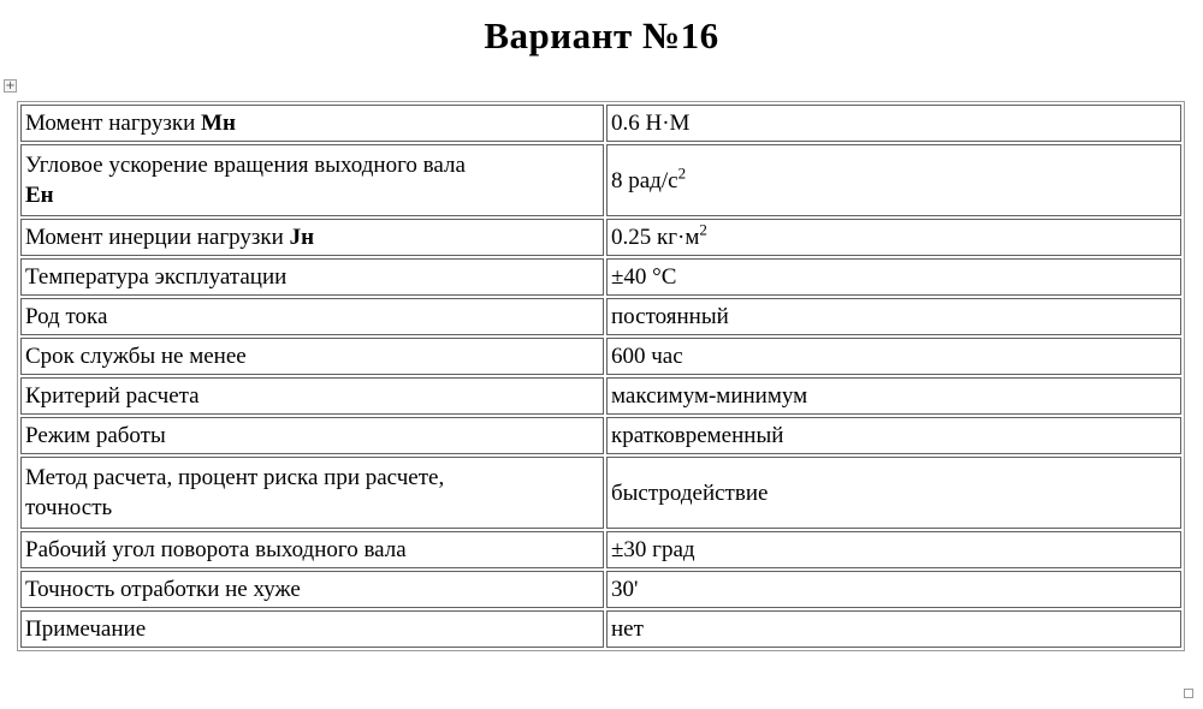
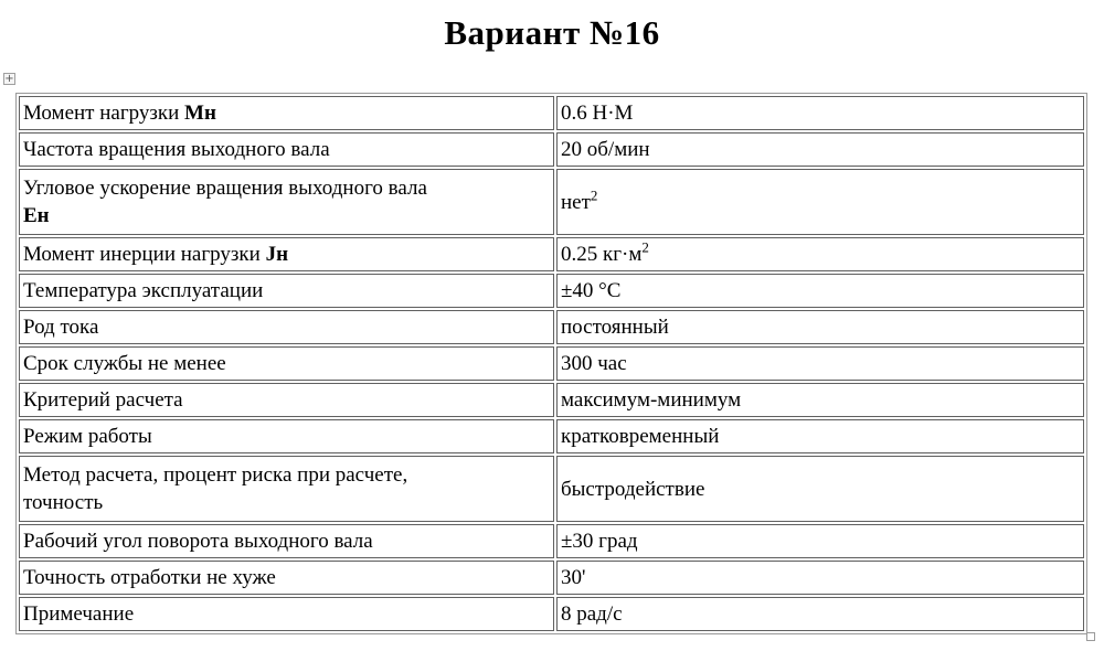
  Вариант №16
  +
  Момент нагрузки Мн	0.6 Н·М
+ Частота вращения выходного вала	20 об/мин
- Угловое ускорение вращения выходного валаЕн	8 рад/с2
+ Угловое ускорение вращения выходного валаЕн	нет2
  Момент инерции нагрузки Jн	0.25 кг·м2
  Температура эксплуатации	±40 °C
  Род тока	постоянный
- Срок службы не менее	600 час
+ Срок службы не менее	300 час
  Критерий расчета	максимум-минимум
  Режим работы	кратковременный
  Метод расчета, процент риска при расчете,точность	быстродействие
  Рабочий угол поворота выходного вала	±30 град
  Точность отработки не хуже	30'
- Примечание	нет
+ Примечание	8 рад/с
